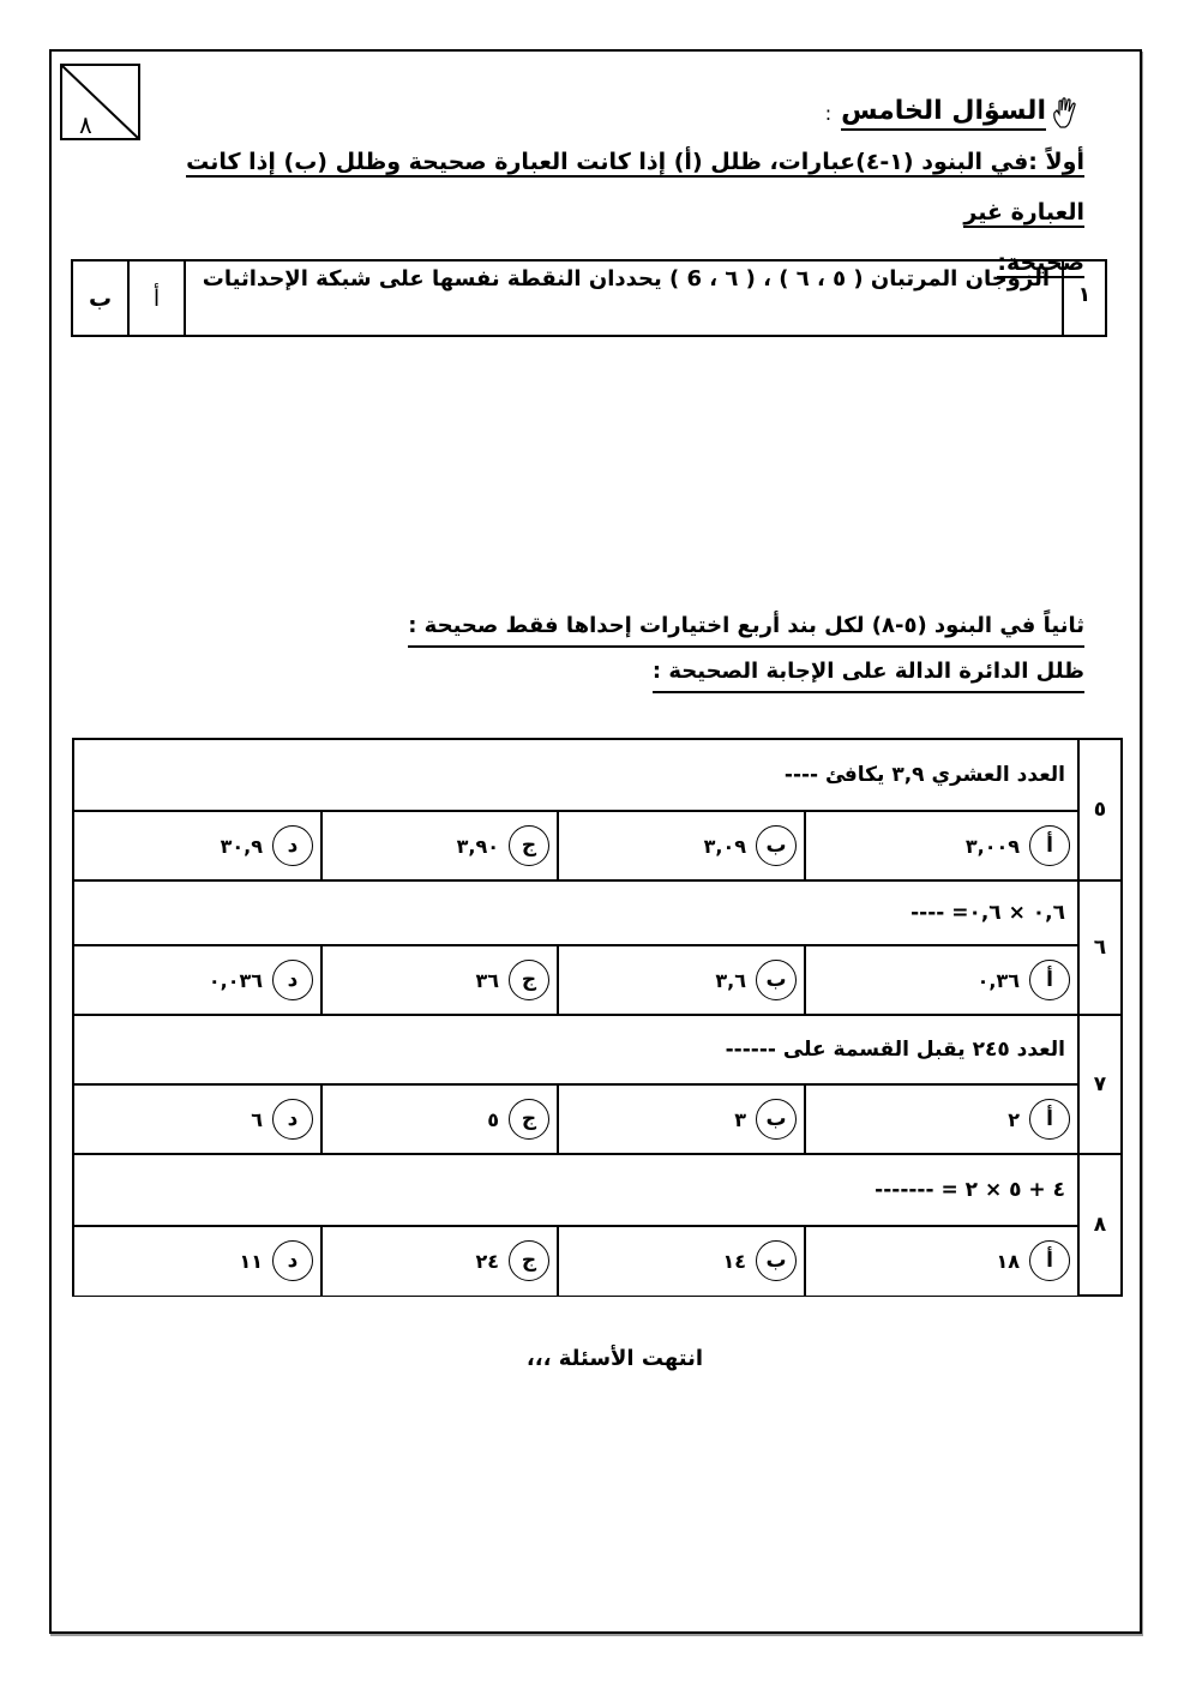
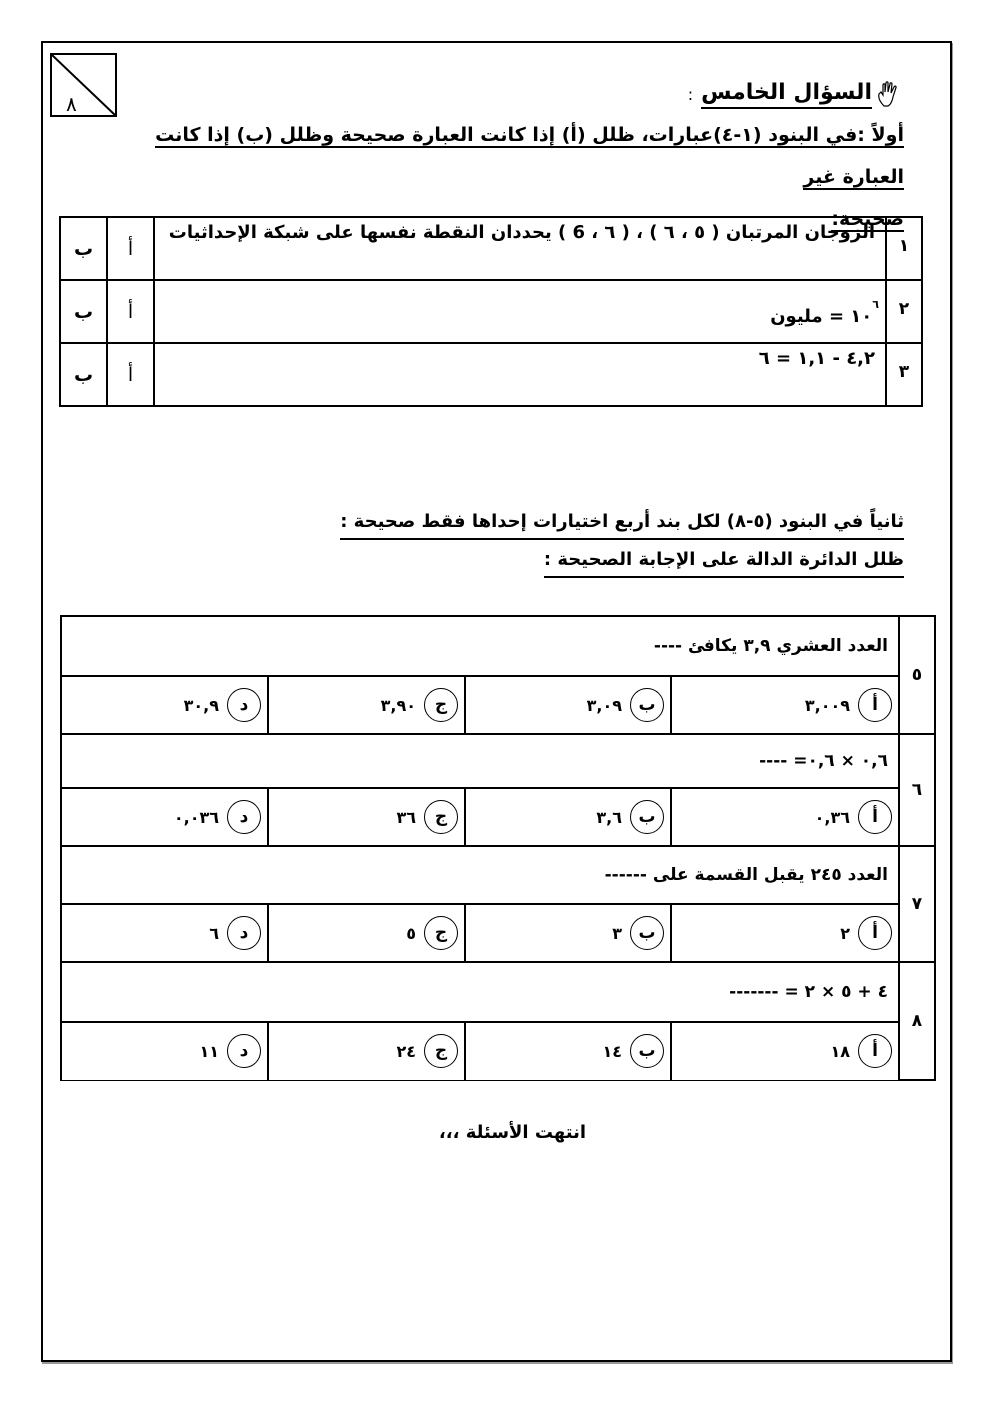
  ٨
  السؤال الخامس
  :
  أولاً :في البنود (١-٤)عبارات، ظلل (أ) إذا كانت العبارة صحيحة وظلل (ب) إذا كانت العبارة غير
  صحيحة:
  ١	الزوجان المرتبان ( ٥ ، ٦ ) ، ( ٦ ، 6 ) يحددان النقطة نفسها على شبكة الإحداثيات	أ	ب
+ ٢	١٠٦ = مليون	أ	ب
+ ٣	٤,٢ - ١,١ = ٦	أ	ب
  ثانياً في البنود (٥-٨) لكل بند أربع اختيارات إحداها فقط صحيحة :
  ظلل الدائرة الدالة على الإجابة الصحيحة :
  ٥	العدد العشري ٣,٩ يكافئ ----
  أ٣,٠٠٩	ب٣,٠٩	ج٣,٩٠	د٣٠,٩
  ٦	٠,٦ × ٠,٦= ----
  أ٠,٣٦	ب٣,٦	ج٣٦	د٠,٠٣٦
  ٧	العدد ٢٤٥ يقبل القسمة على ------
  أ٢	ب٣	ج٥	د٦
  ٨	٤ + ٥ × ٢ = -------
  أ١٨	ب١٤	ج٢٤	د١١
  انتهت الأسئلة ،،،
